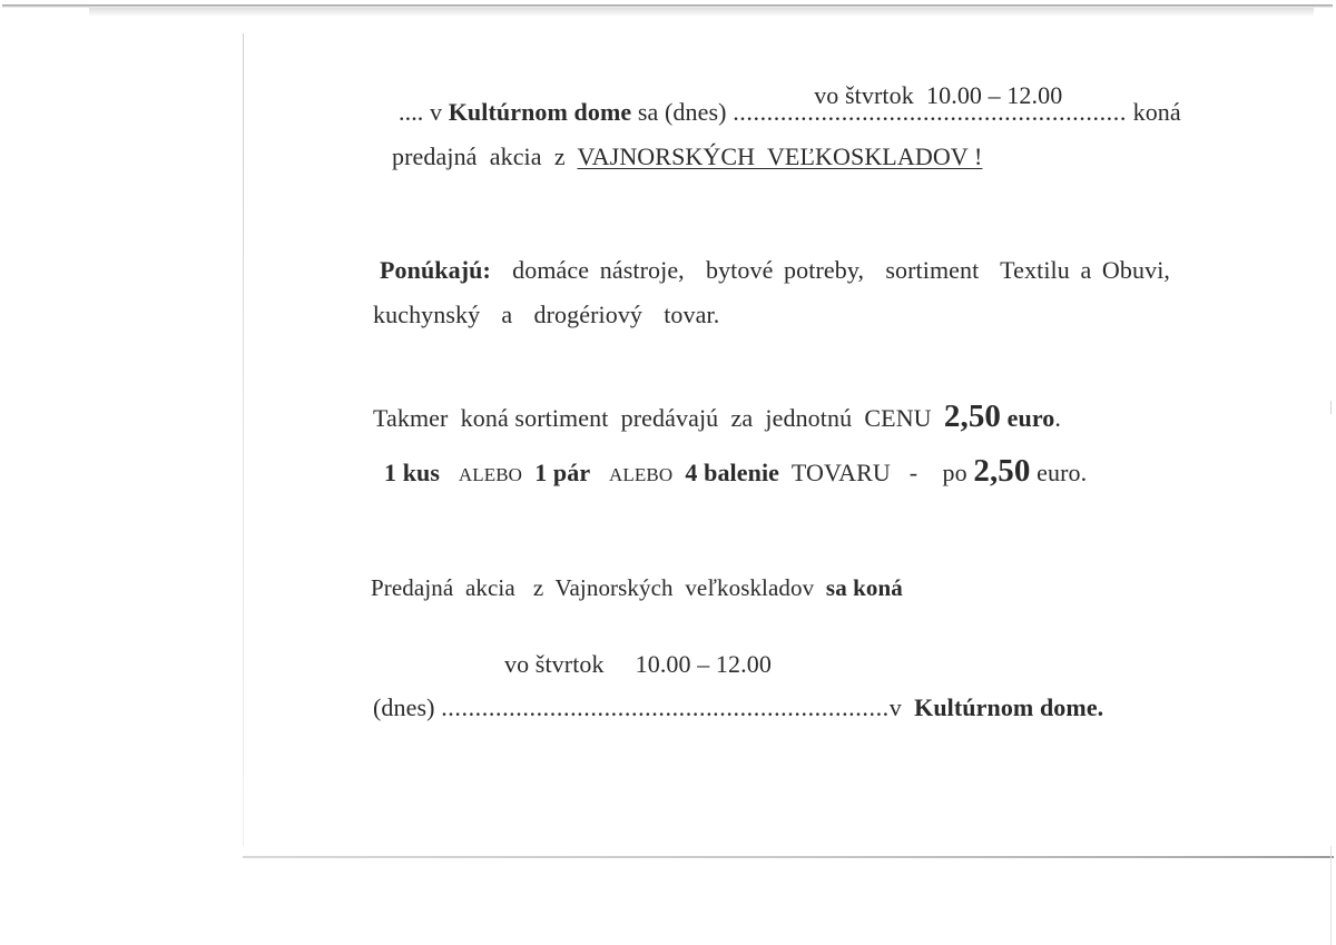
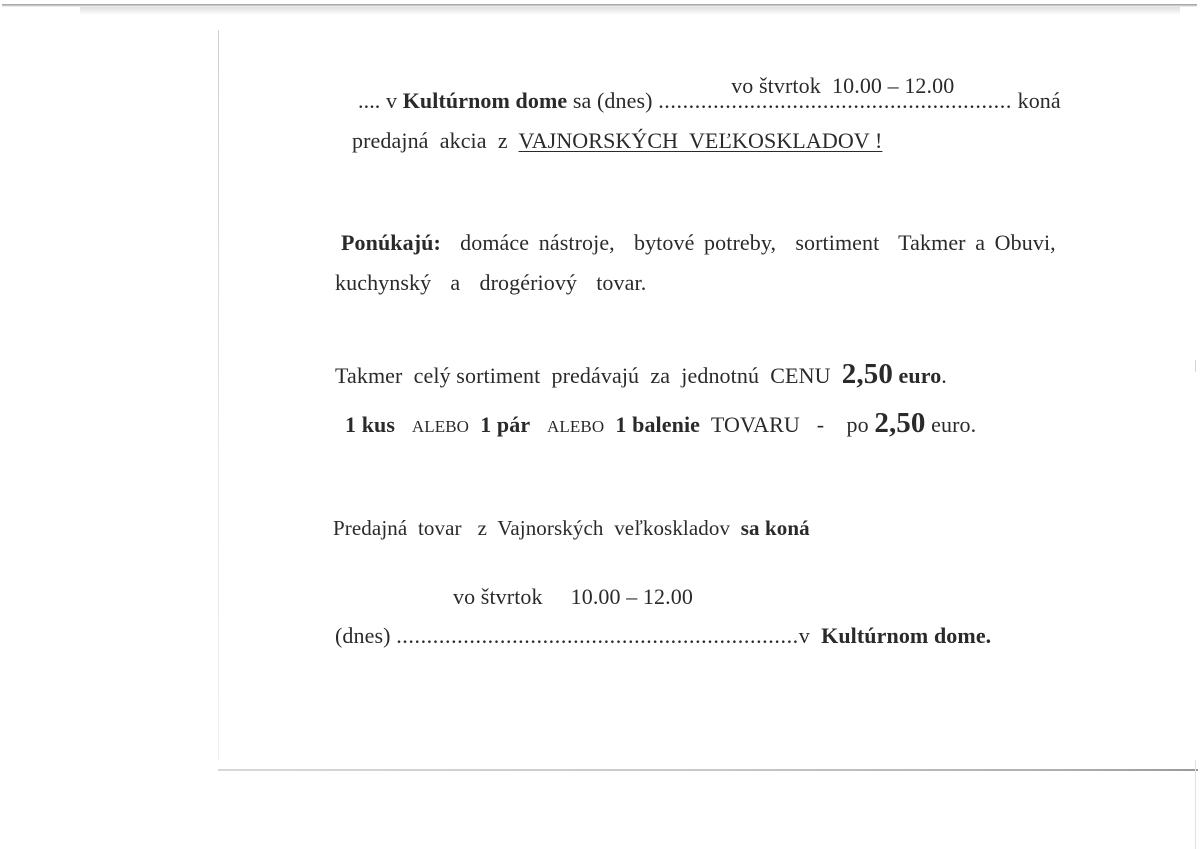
  vo štvrtok 10.00 – 12.00
  .... v Kultúrnom dome sa (dnes) .......................................................... koná
  predajná akcia z VAJNORSKÝCH VEĽKOSKLADOV !
- Ponúkajú: domáce nástroje, bytové potreby, sortiment Textilu a Obuvi,
+ Ponúkajú: domáce nástroje, bytové potreby, sortiment Takmer a Obuvi,
  kuchynský a drogériový tovar.
- Takmer koná sortiment predávajú za jednotnú CENU 2,50 euro.
+ Takmer celý sortiment predávajú za jednotnú CENU 2,50 euro.
- 1 kus ALEBO 1 pár ALEBO 4 balenie TOVARU - po 2,50 euro.
+ 1 kus ALEBO 1 pár ALEBO 1 balenie TOVARU - po 2,50 euro.
- Predajná akcia z Vajnorských veľkoskladov sa koná
+ Predajná tovar z Vajnorských veľkoskladov sa koná
  vo štvrtok 10.00 – 12.00
  (dnes) ..................................................................v Kultúrnom dome.
